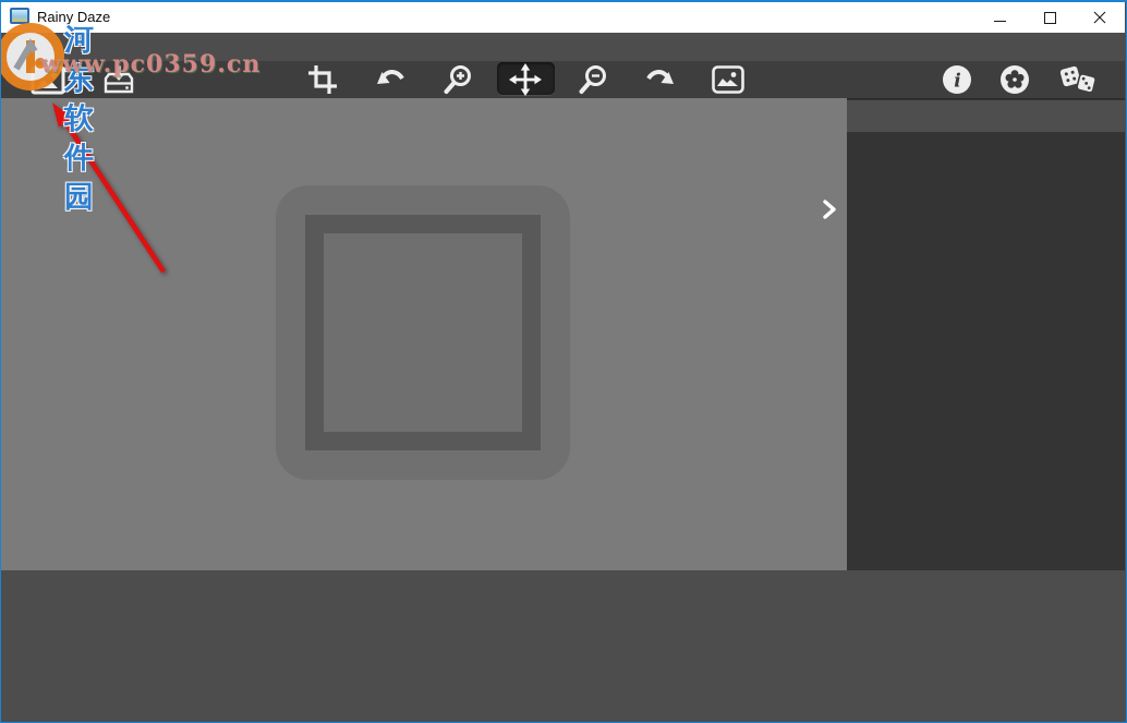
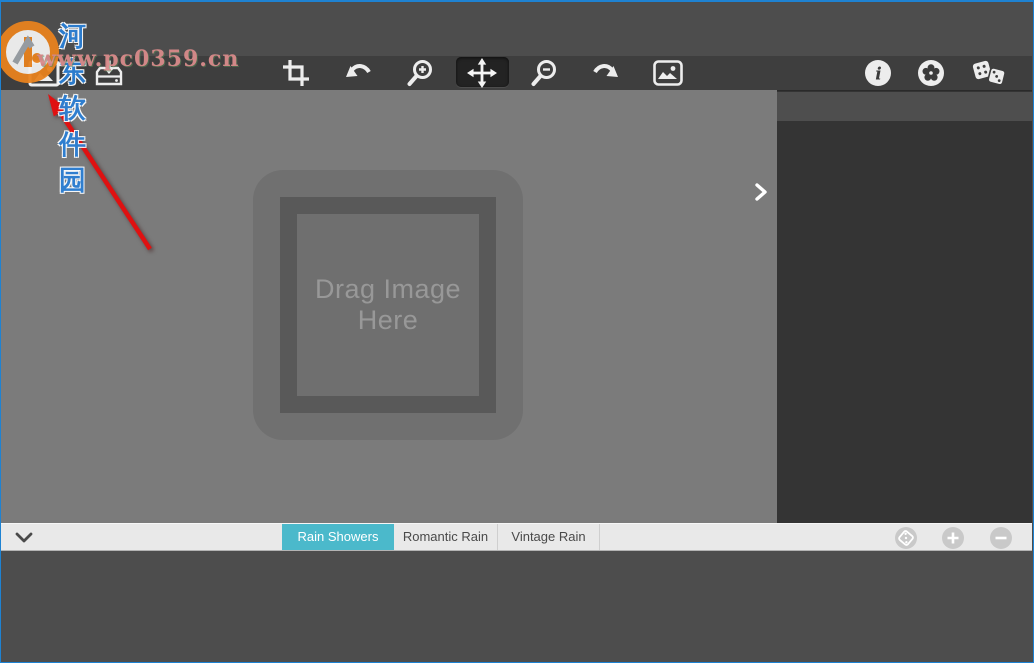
- Rainy Daze
  i
+ Drag Image Here
+ Rain Showers
+ Romantic Rain
+ Vintage Rain
  河东软件园
  www.pc0359.cn
